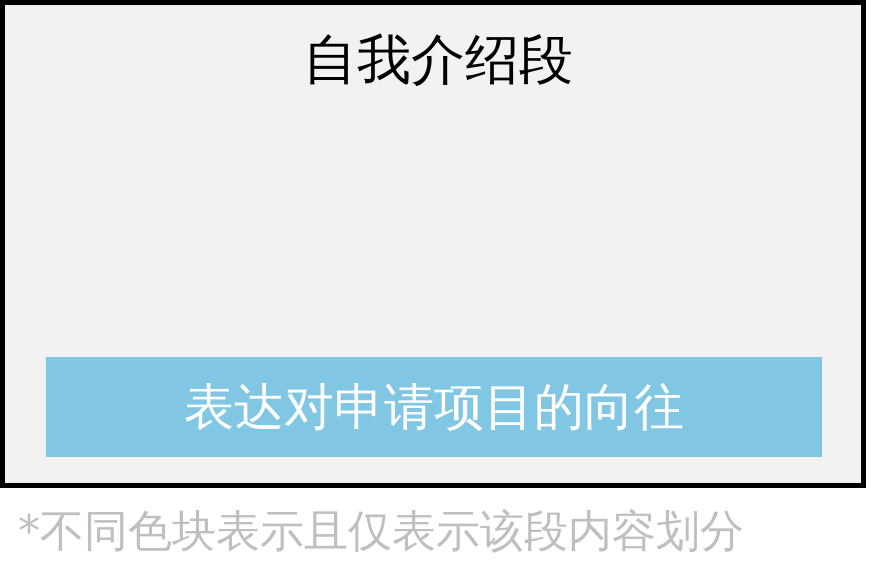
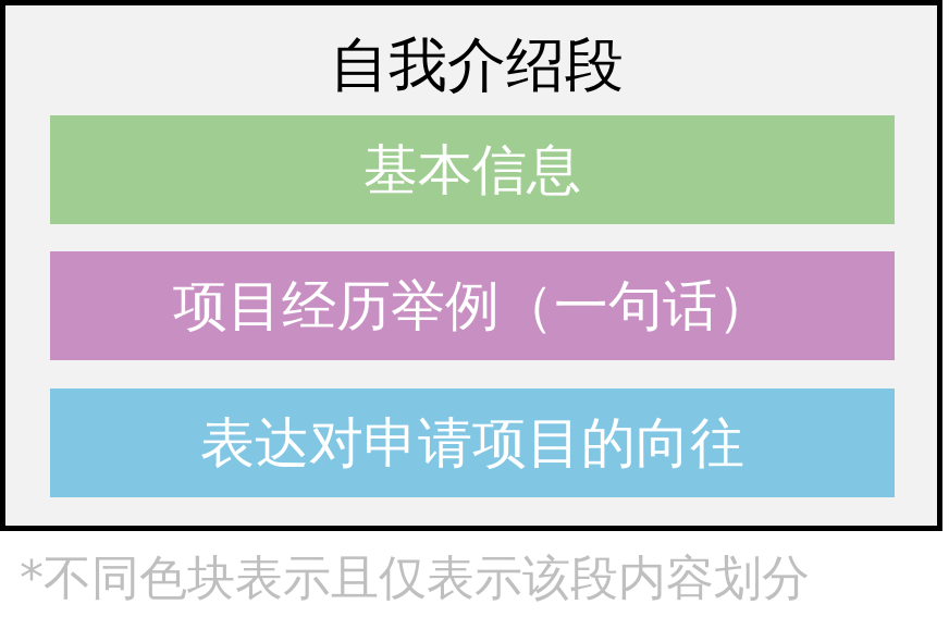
  自我介绍段
+ 基本信息
+ 项目经历举例（一句话）
  表达对申请项目的向往
  *不同色块表示且仅表示该段内容划分
